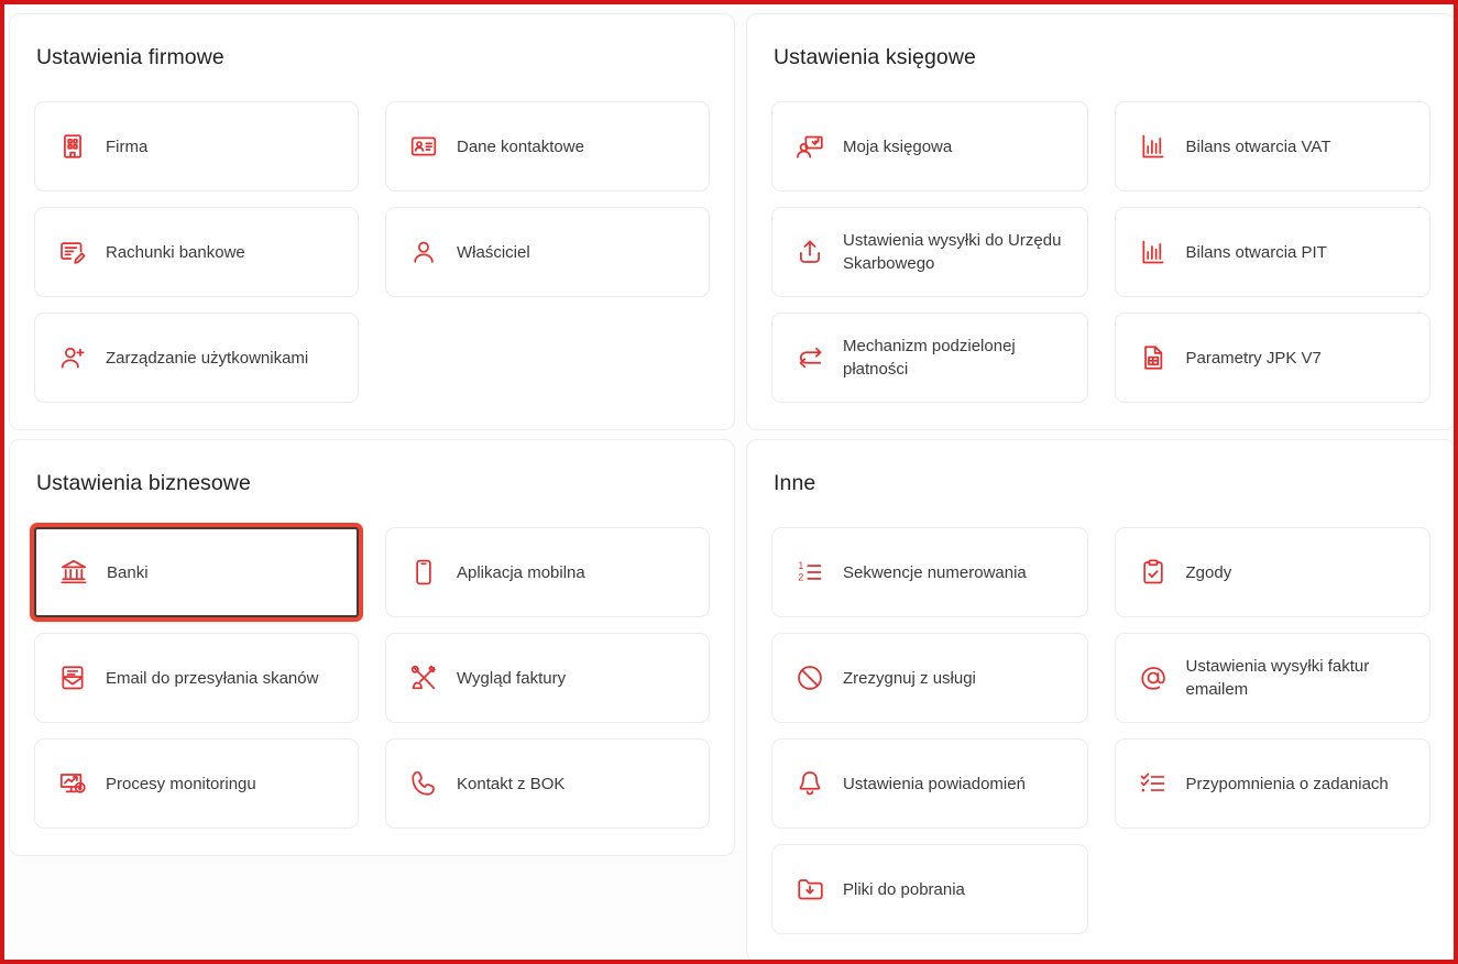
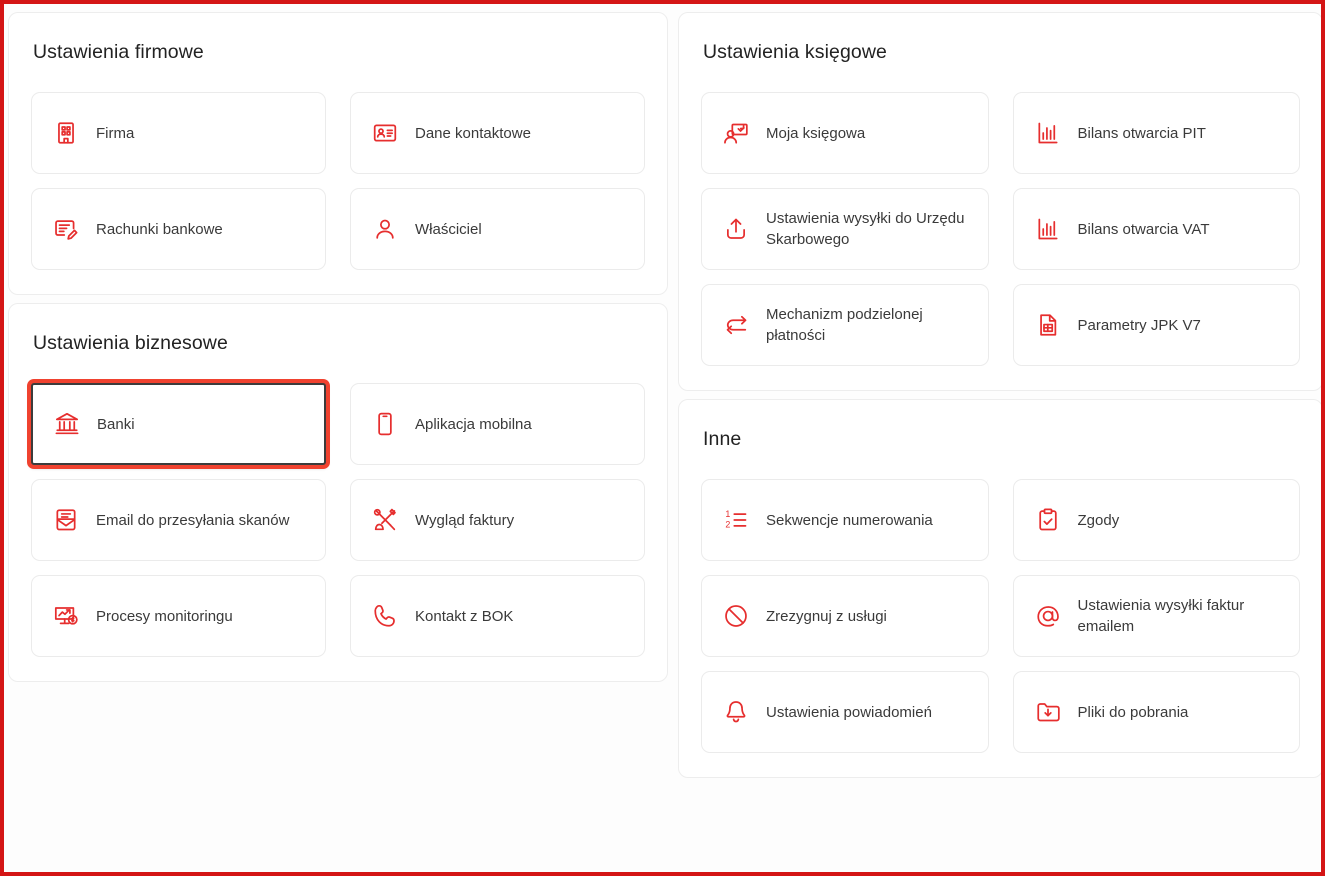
  Ustawienia firmowe
  Firma
  Dane kontaktowe
  Rachunki bankowe
  Właściciel
- Zarządzanie użytkownikami
  Ustawienia biznesowe
  Banki
  Aplikacja mobilna
  Email do przesyłania skanów
  Wygląd faktury
  Procesy monitoringu
  Kontakt z BOK
  Ustawienia księgowe
  Moja księgowa
- Bilans otwarcia VAT
+ Bilans otwarcia PIT
  Ustawienia wysyłki do Urzędu Skarbowego
- Bilans otwarcia PIT
+ Bilans otwarcia VAT
  Mechanizm podzielonej płatności
  Parametry JPK V7
  Inne
  1
  2
  Sekwencje numerowania
  Zgody
  Zrezygnuj z usługi
  Ustawienia wysyłki faktur emailem
  Ustawienia powiadomień
- Przypomnienia o zadaniach
  Pliki do pobrania
